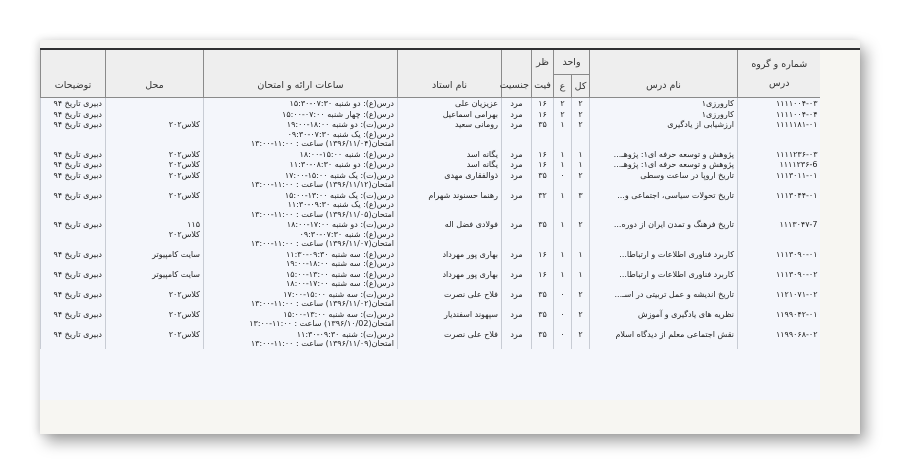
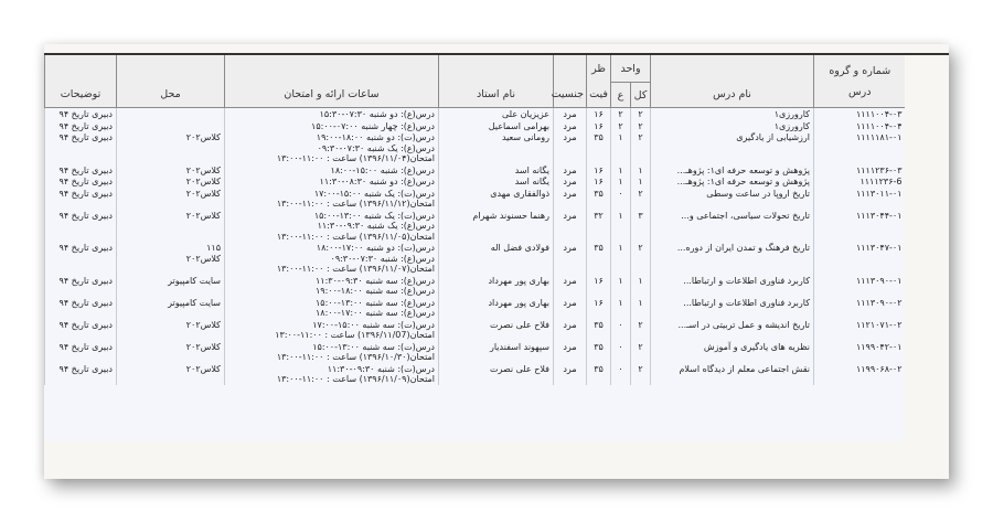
  شماره و گروه درس	نام درس	واحد	ظر	جنسیت	نام استاد	ساعات ارائه و امتحان	محل	توضیحات
  کل	ع	فیت
  ۱۱۱۱۰۰۴-۰۳	کارورزی۱	۲	۲	۱۶	مرد	عزیزیان علی	درس(ع): دو شنبه ۰۷:۳۰-۱۵:۳۰		دبیری تاریخ ۹۴
  ۱۱۱۱۰۰۴-۰۴	کارورزی۱	۲	۲	۱۶	مرد	بهرامی اسماعیل	درس(ع): چهار شنبه ۰۷:۰۰-۱۵:۰۰		دبیری تاریخ ۹۴
  ۱۱۱۱۱۸۱-۰۱	ارزشیابی از یادگیری	۲	۱	۳۵	مرد	رومانی سعید	درس(ت): دو شنبه ۱۸:۰۰-۱۹:۰۰درس(ع): یک شنبه ۰۷:۳۰-۰۹:۳۰امتحان(۱۳۹۶/۱۱/۰۴) ساعت : ۱۱:۰۰-۱۳:۰۰	کلاس۲۰۲	دبیری تاریخ ۹۴
  ۱۱۱۱۲۳۶-۰۳	پژوهش و توسعه حرفه ای۱: پژوهـ...	۱	۱	۱۶	مرد	یگانه اسد	درس(ع): شنبه ۱۵:۰۰-۱۸:۰۰	کلاس۲۰۲	دبیری تاریخ ۹۴
  ۱۱۱۱۲۳۶-6	پژوهش و توسعه حرفه ای۱: پژوهـ...	۱	۱	۱۶	مرد	یگانه اسد	درس(ع): دو شنبه ۰۸:۳۰-۱۱:۳۰	کلاس۲۰۲	دبیری تاریخ ۹۴
  ۱۱۱۳۰۱۱-۰۱	تاریخ اروپا در ساعت وسطی	۲	۰	۳۵	مرد	ذوالفقاری مهدی	درس(ت): یک شنبه ۱۵:۰۰-۱۷:۰۰امتحان(۱۳۹۶/۱۱/۱۲) ساعت : ۱۱:۰۰-۱۳:۰۰	کلاس۲۰۲	دبیری تاریخ ۹۴
  ۱۱۱۳۰۴۴-۰۱	تاریخ تحولات سیاسی، اجتماعی و...	۳	۱	۳۲	مرد	رهنما حسنوند شهرام	درس(ت): یک شنبه ۱۳:۰۰-۱۵:۰۰درس(ع): یک شنبه ۰۹:۳۰-۱۱:۳۰امتحان(۱۳۹۶/۱۱/۰۵) ساعت : ۱۱:۰۰-۱۳:۰۰	کلاس۲۰۲	دبیری تاریخ ۹۴
- ۱۱۱۳۰۴۷-7	تاریخ فرهنگ و تمدن ایران از دوره...	۲	۱	۳۵	مرد	فولادی فضل اله	درس(ت): دو شنبه ۱۷:۰۰-۱۸:۰۰درس(ع): شنبه ۰۷:۳۰-۰۹:۳۰امتحان(۱۳۹۶/۱۱/۰۷) ساعت : ۱۱:۰۰-۱۳:۰۰	۱۱۵کلاس۲۰۲	دبیری تاریخ ۹۴
+ ۱۱۱۳۰۴۷-۰۱	تاریخ فرهنگ و تمدن ایران از دوره...	۲	۱	۳۵	مرد	فولادی فضل اله	درس(ت): دو شنبه ۱۷:۰۰-۱۸:۰۰درس(ع): شنبه ۰۷:۳۰-۰۹:۳۰امتحان(۱۳۹۶/۱۱/۰۷) ساعت : ۱۱:۰۰-۱۳:۰۰	۱۱۵کلاس۲۰۲	دبیری تاریخ ۹۴
  ۱۱۱۳۰۹۰-۰۱	کاربرد فناوری اطلاعات و ارتباطا...	۱	۱	۱۶	مرد	بهاری پور مهرداد	درس(ع): سه شنبه ۰۹:۳۰-۱۱:۳۰درس(ع): سه شنبه ۱۸:۰۰-۱۹:۰۰	سایت کامپیوتر	دبیری تاریخ ۹۴
  ۱۱۱۳۰۹۰-۰۲	کاربرد فناوری اطلاعات و ارتباطا...	۱	۱	۱۶	مرد	بهاری پور مهرداد	درس(ع): سه شنبه ۱۳:۰۰-۱۵:۰۰درس(ع): سه شنبه ۱۷:۰۰-۱۸:۰۰	سایت کامپیوتر	دبیری تاریخ ۹۴
- ۱۱۲۱۰۷۱-۰۲	تاریخ اندیشه و عمل تربیتی در اسـ...	۲	۰	۳۵	مرد	فلاح علی نصرت	درس(ت): سه شنبه ۱۵:۰۰-۱۷:۰۰امتحان(۱۳۹۶/۱۱/۰۲) ساعت : ۱۱:۰۰-۱۳:۰۰	کلاس۲۰۲	دبیری تاریخ ۹۴
+ ۱۱۲۱۰۷۱-۰۲	تاریخ اندیشه و عمل تربیتی در اسـ...	۲	۰	۳۵	مرد	فلاح علی نصرت	درس(ت): سه شنبه ۱۵:۰۰-۱۷:۰۰امتحان(۱۳۹۶/۱۱/07) ساعت : ۱۱:۰۰-۱۳:۰۰	کلاس۲۰۲	دبیری تاریخ ۹۴
- ۱۱۹۹۰۴۲-۰۱	نظریه های یادگیری و آموزش	۲	۰	۳۵	مرد	سپهوند اسفندیار	درس(ت): سه شنبه ۱۳:۰۰-۱۵:۰۰امتحان(۱۳۹۶/۱۰/02) ساعت : ۱۱:۰۰-۱۳:۰۰	کلاس۲۰۲	دبیری تاریخ ۹۴
+ ۱۱۹۹۰۴۲-۰۱	نظریه های یادگیری و آموزش	۲	۰	۳۵	مرد	سپهوند اسفندیار	درس(ت): سه شنبه ۱۳:۰۰-۱۵:۰۰امتحان(۱۳۹۶/۱۰/۳۰) ساعت : ۱۱:۰۰-۱۳:۰۰	کلاس۲۰۲	دبیری تاریخ ۹۴
  ۱۱۹۹۰۶۸-۰۲	نقش اجتماعی معلم از دیدگاه اسلام	۲	۰	۳۵	مرد	فلاح علی نصرت	درس(ت): شنبه ۰۹:۳۰-۱۱:۳۰امتحان(۱۳۹۶/۱۱/۰۹) ساعت : ۱۱:۰۰-۱۳:۰۰	کلاس۲۰۲	دبیری تاریخ ۹۴
